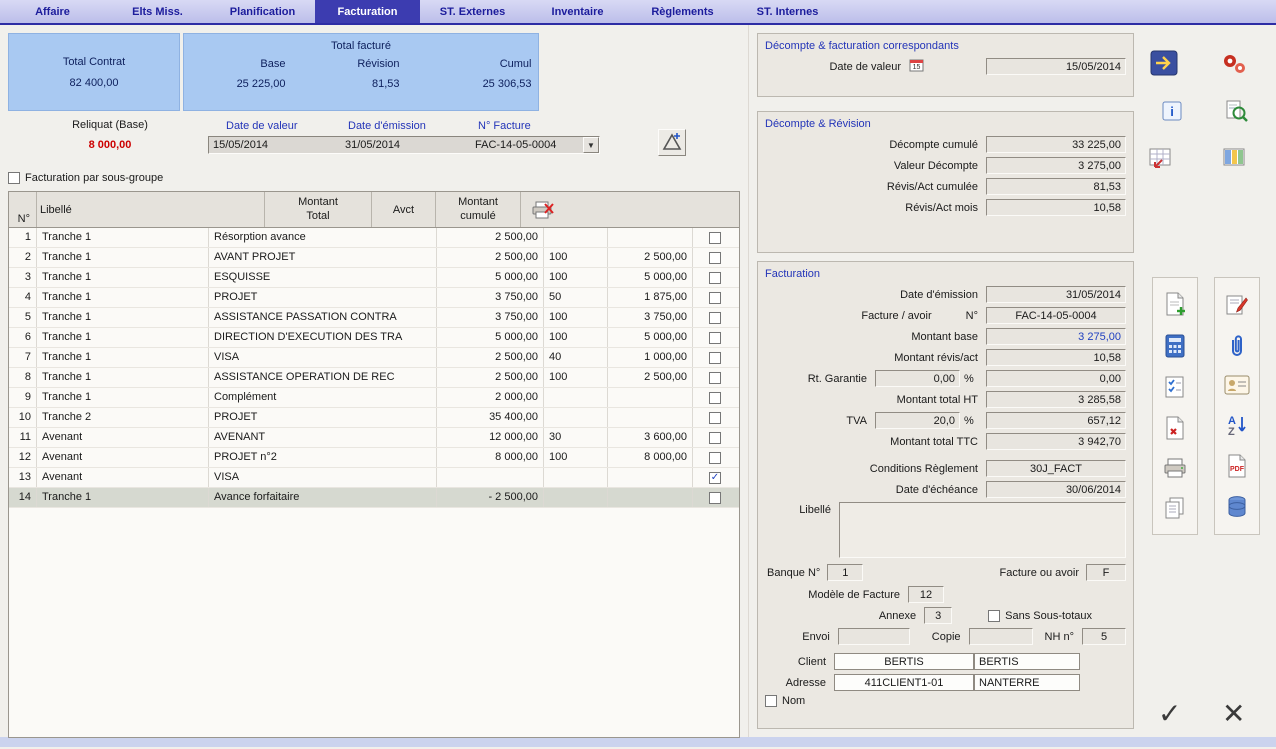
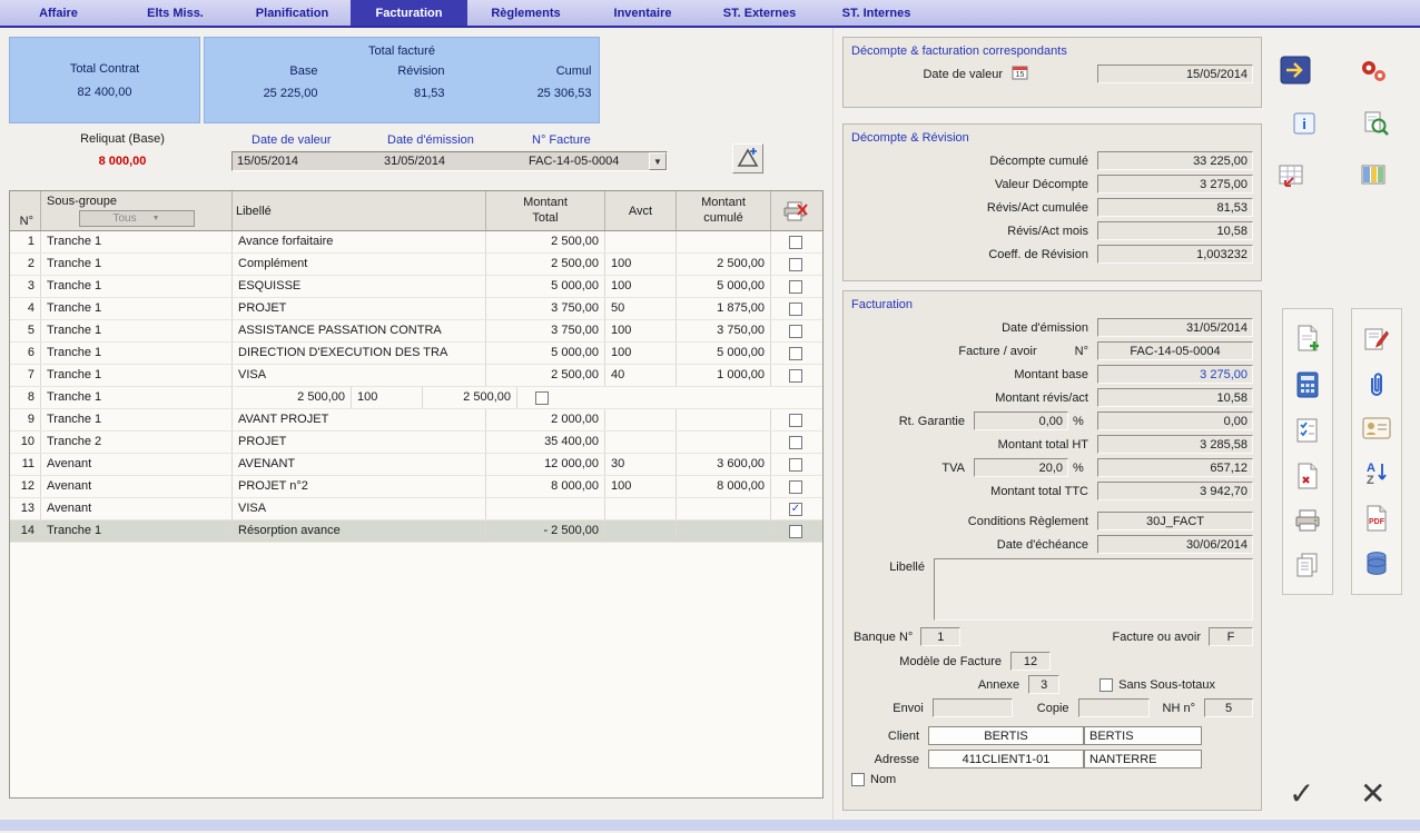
  Affaire
  Elts Miss.
  Planification
  Facturation
- ST. Externes
+ Règlements
  Inventaire
- Règlements
+ ST. Externes
  ST. Internes
  Total Contrat
  82 400,00
  Total facturé
  Base
  25 225,00
  Révision
  81,53
  Cumul
  25 306,53
  Reliquat (Base)
  8 000,00
  Date de valeur
  Date d'émission
  N° Facture
  15/05/2014
  31/05/2014
  FAC-14-05-0004
  ▼
- Facturation par sous-groupe
  N°
+ Sous-groupe
+ Tous
  Libellé
  Montant
  Total
  Avct
  Montant
  cumulé
  1
  Tranche 1
- Résorption avance
+ Avance forfaitaire
  2 500,00
  2
  Tranche 1
- AVANT PROJET
+ Complément
  2 500,00
  100
  2 500,00
  3
  Tranche 1
  ESQUISSE
  5 000,00
  100
  5 000,00
  4
  Tranche 1
  PROJET
  3 750,00
  50
  1 875,00
  5
  Tranche 1
  ASSISTANCE PASSATION CONTRA
  3 750,00
  100
  3 750,00
  6
  Tranche 1
  DIRECTION D'EXECUTION DES TRA
  5 000,00
  100
  5 000,00
  7
  Tranche 1
  VISA
  2 500,00
  40
  1 000,00
  8
  Tranche 1
- ASSISTANCE OPERATION DE REC
  2 500,00
  100
  2 500,00
  9
  Tranche 1
- Complément
+ AVANT PROJET
  2 000,00
  10
  Tranche 2
  PROJET
  35 400,00
  11
  Avenant
  AVENANT
  12 000,00
  30
  3 600,00
  12
  Avenant
  PROJET n°2
  8 000,00
  100
  8 000,00
  13
  Avenant
  VISA
  ✓
  14
  Tranche 1
- Avance forfaitaire
+ Résorption avance
  - 2 500,00
  Décompte & facturation correspondants
  Date de valeur
  15/05/2014
  Décompte & Révision
  Décompte cumulé
  33 225,00
  Valeur Décompte
  3 275,00
  Révis/Act cumulée
  81,53
  Révis/Act mois
  10,58
+ Coeff. de Révision
+ 1,003232
  Facturation
  Date d'émission
  31/05/2014
  Facture / avoir
  N°
  FAC-14-05-0004
  Montant base
  3 275,00
  Montant révis/act
  10,58
  Rt. Garantie
  0,00
  %
  0,00
  Montant total HT
  3 285,58
  TVA
  20,0
  %
  657,12
  Montant total TTC
  3 942,70
  Conditions Règlement
  30J_FACT
  Date d'échéance
  30/06/2014
  Libellé
  Banque N°
  1
  Facture ou avoir
  F
  Modèle de Facture
  12
  Annexe
  3
  Sans Sous-totaux
  Envoi
  Copie
  NH n°
  5
  Client
  BERTIS
  BERTIS
  Adresse
  411CLIENT1-01
  NANTERRE
  Nom
  i
  A
  Z
  ✓
  ✕
